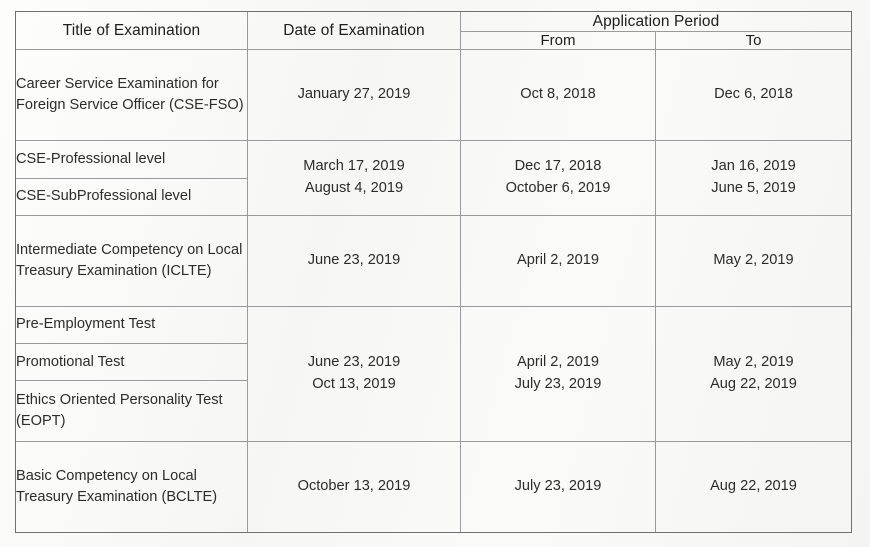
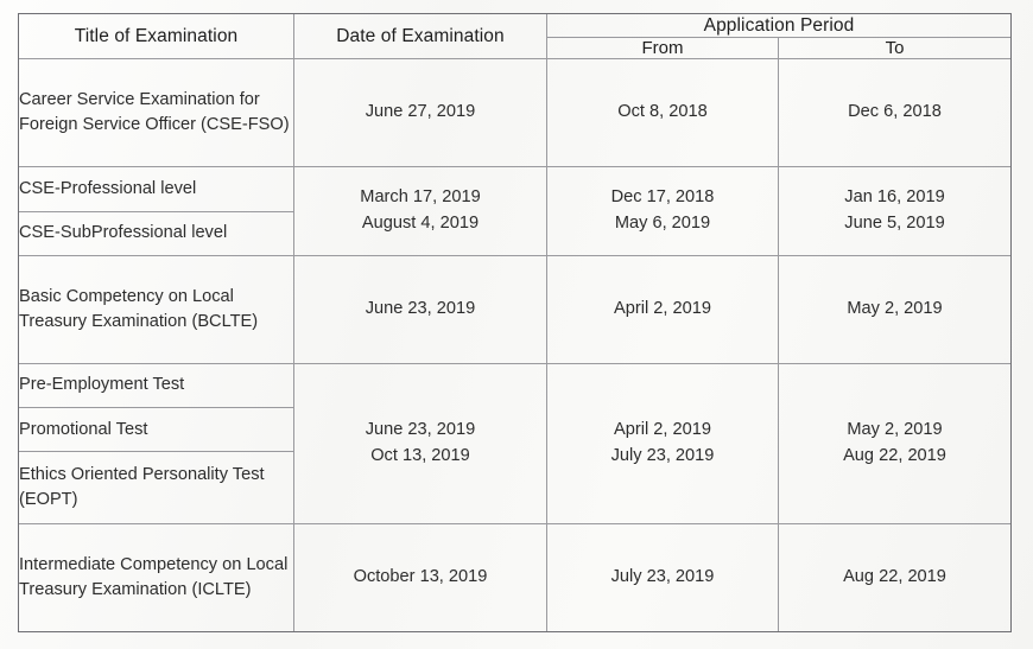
  Title of Examination	Date of Examination	Application Period
  From	To
- Career Service Examination for Foreign Service Officer (CSE-FSO)	January 27, 2019	Oct 8, 2018	Dec 6, 2018
+ Career Service Examination for Foreign Service Officer (CSE-FSO)	June 27, 2019	Oct 8, 2018	Dec 6, 2018
- CSE-Professional level	March 17, 2019 August 4, 2019	Dec 17, 2018 October 6, 2019	Jan 16, 2019 June 5, 2019
+ CSE-Professional level	March 17, 2019 August 4, 2019	Dec 17, 2018 May 6, 2019	Jan 16, 2019 June 5, 2019
  CSE-SubProfessional level
- Intermediate Competency on Local Treasury Examination (ICLTE)	June 23, 2019	April 2, 2019	May 2, 2019
+ Basic Competency on Local Treasury Examination (BCLTE)	June 23, 2019	April 2, 2019	May 2, 2019
  Pre-Employment Test	June 23, 2019 Oct 13, 2019	April 2, 2019 July 23, 2019	May 2, 2019 Aug 22, 2019
  Promotional Test
  Ethics Oriented Personality Test (EOPT)
- Basic Competency on Local Treasury Examination (BCLTE)	October 13, 2019	July 23, 2019	Aug 22, 2019
+ Intermediate Competency on Local Treasury Examination (ICLTE)	October 13, 2019	July 23, 2019	Aug 22, 2019
